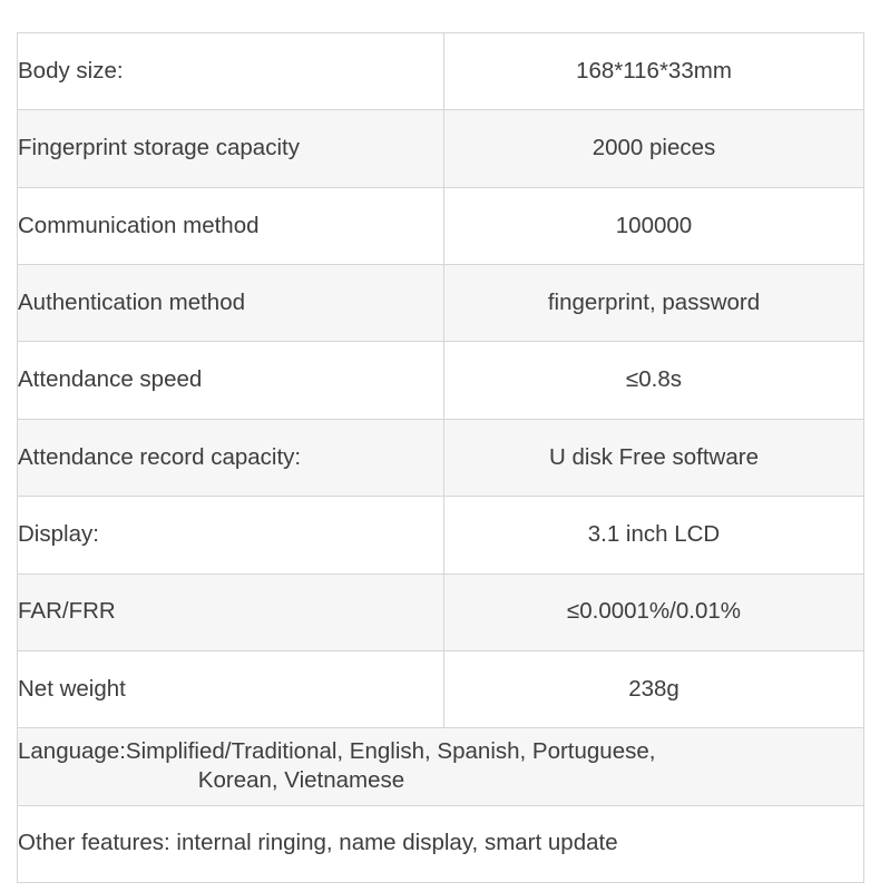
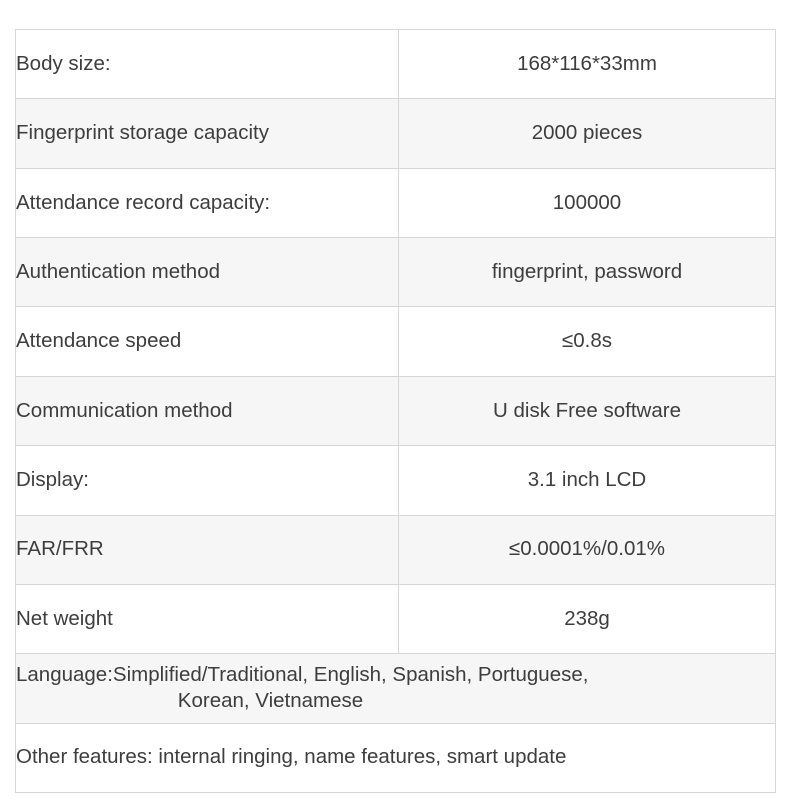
  Body size:	168*116*33mm
  Fingerprint storage capacity	2000 pieces
- Communication method	100000
+ Attendance record capacity:	100000
  Authentication method	fingerprint, password
  Attendance speed	≤0.8s
- Attendance record capacity:	U disk Free software
+ Communication method	U disk Free software
  Display:	3.1 inch LCD
  FAR/FRR	≤0.0001%/0.01%
  Net weight	238g
  Language:Simplified/Traditional, English, Spanish, Portuguese, Korean, Vietnamese
- Other features: internal ringing, name display, smart update
+ Other features: internal ringing, name features, smart update
